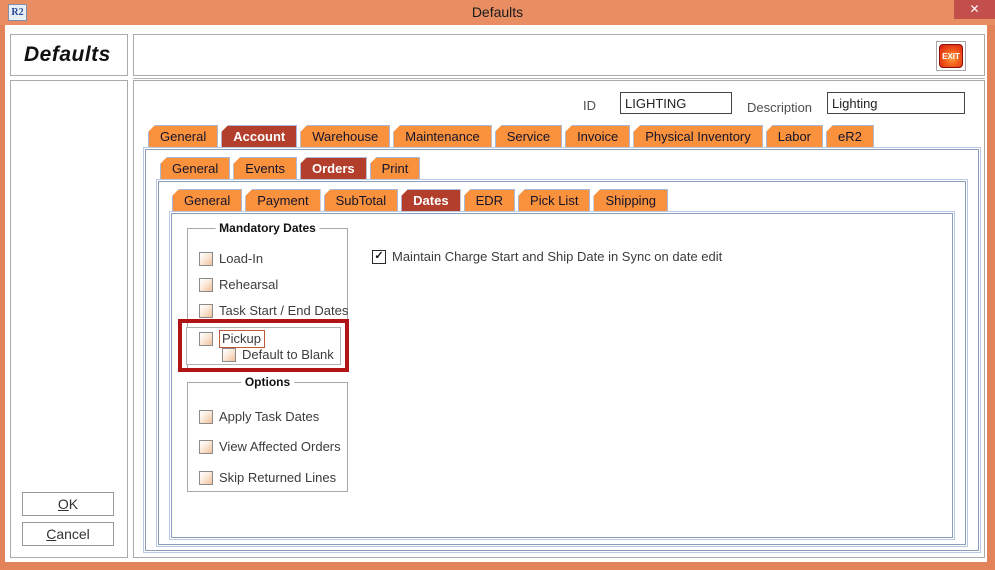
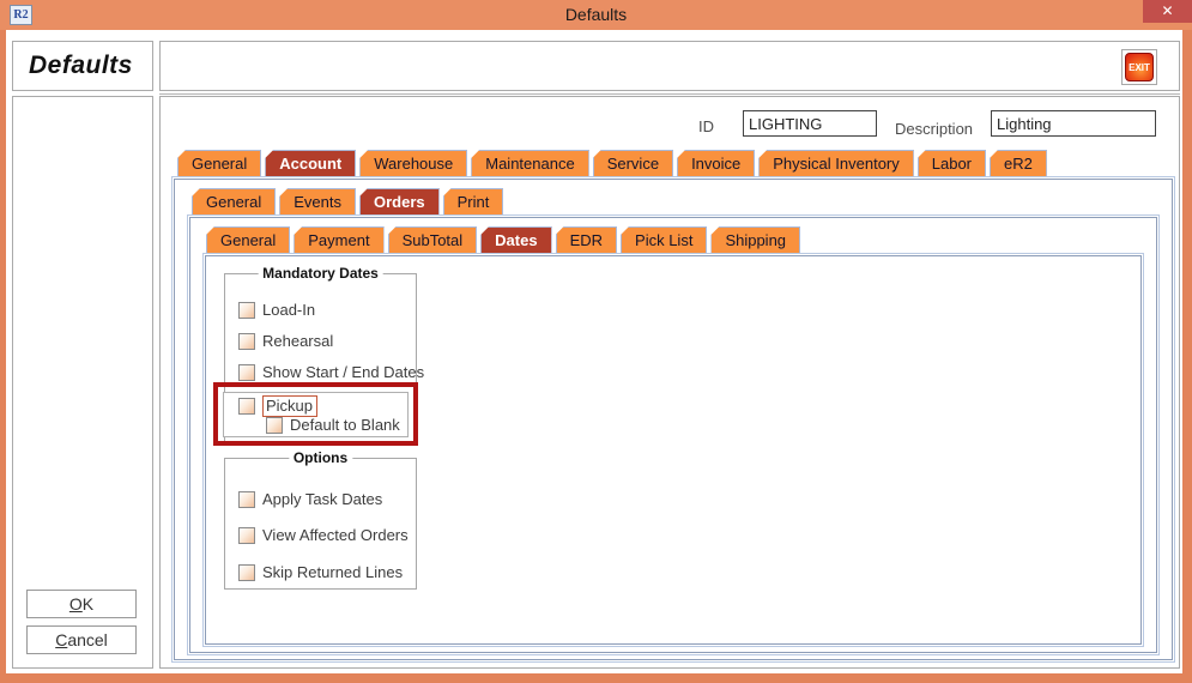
  R2
  Defaults
  ✕
  Defaults
  EXIT
  OK
  Cancel
  ID
  LIGHTING
  Description
  Lighting
  General
  Account
  Warehouse
  Maintenance
  Service
  Invoice
  Physical Inventory
  Labor
  eR2
  General
  Events
  Orders
  Print
  General
  Payment
  SubTotal
  Dates
  EDR
  Pick List
  Shipping
  Mandatory Dates
  Load-In
  Rehearsal
- Task Start / End Dates
+ Show Start / End Dates
  Pickup
  Default to Blank
- ✓
- Maintain Charge Start and Ship Date in Sync on date edit
  Options
  Apply Task Dates
  View Affected Orders
  Skip Returned Lines
